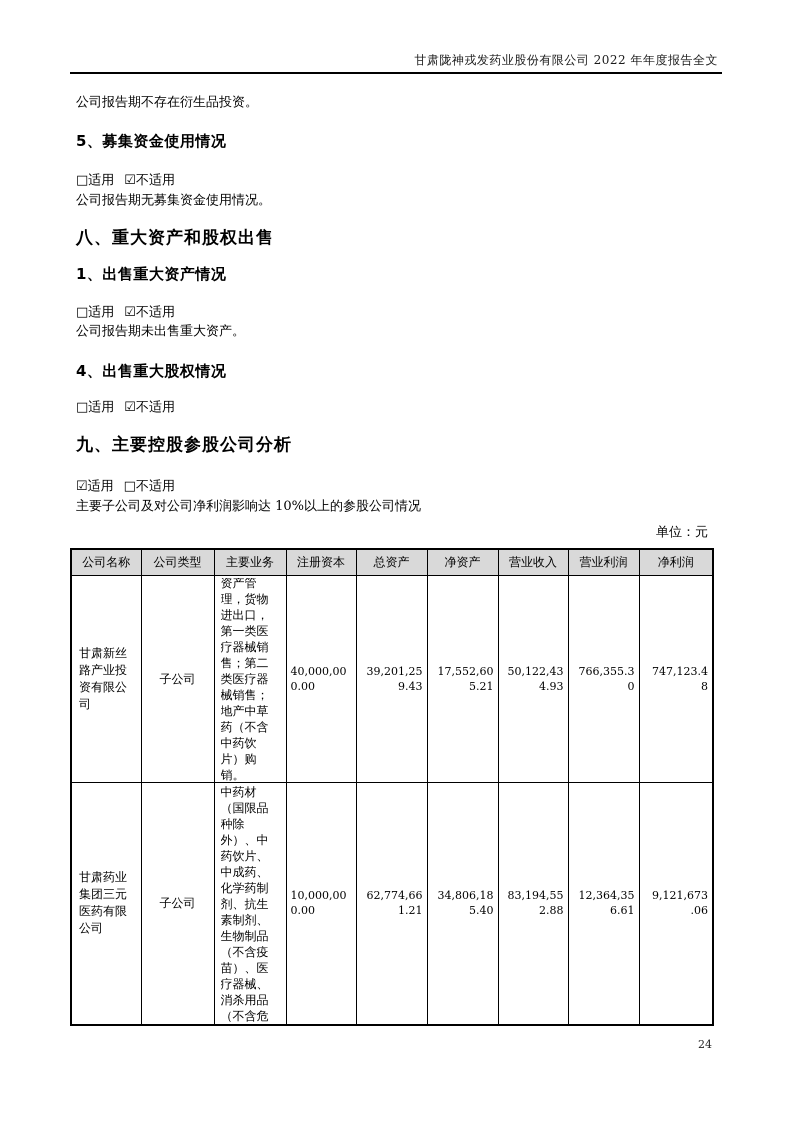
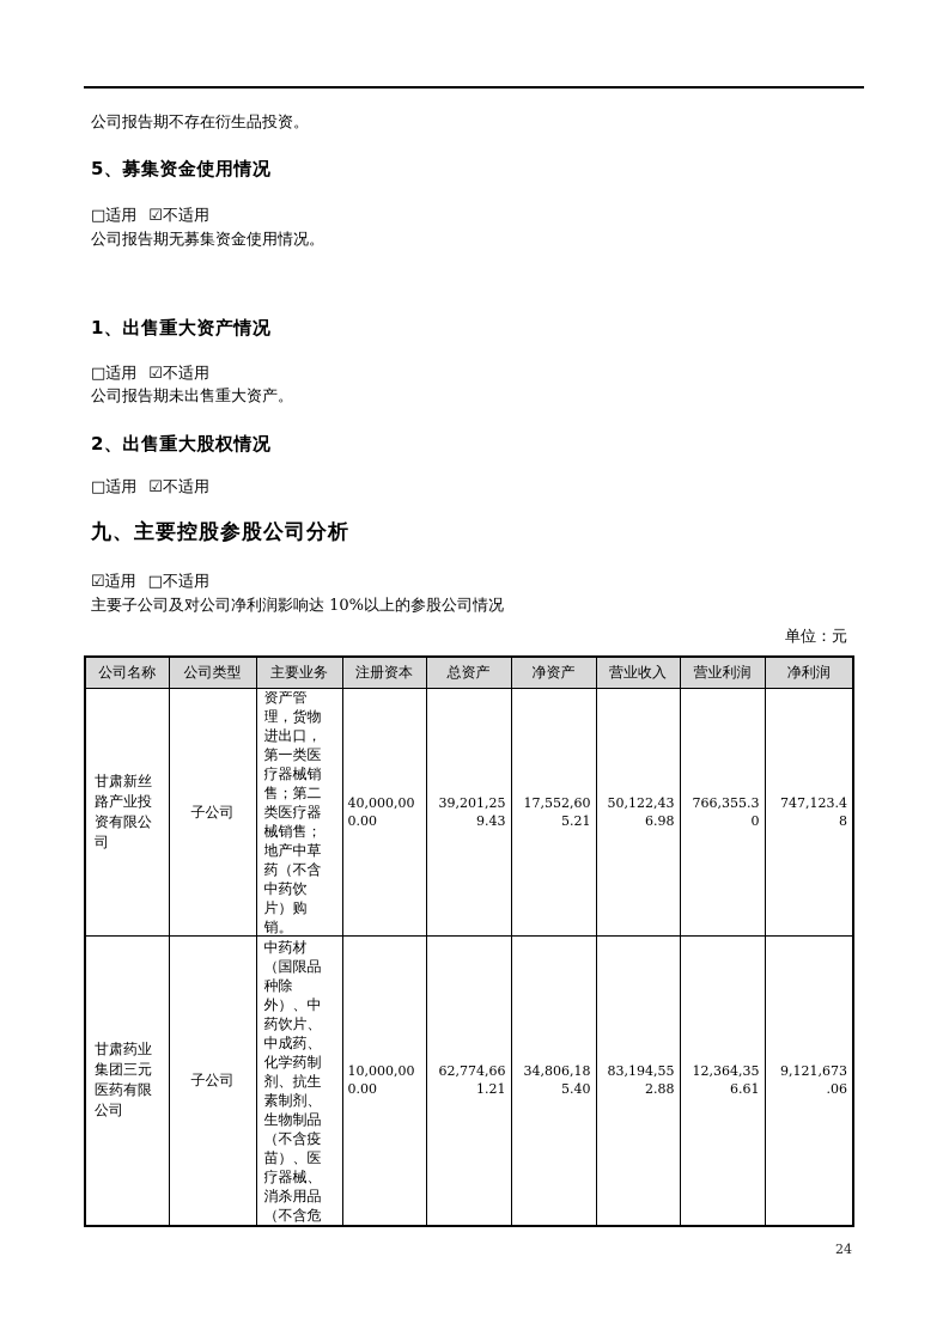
- 甘肃陇神戎发药业股份有限公司 2022 年年度报告全文
  公司报告期不存在衍生品投资。
  5、募集资金使用情况
  □适用 ☑不适用
  公司报告期无募集资金使用情况。
- 八、重大资产和股权出售
  1、出售重大资产情况
  □适用 ☑不适用
  公司报告期未出售重大资产。
- 4、出售重大股权情况
+ 2、出售重大股权情况
  □适用 ☑不适用
  九、主要控股参股公司分析
  ☑适用 □不适用
  主要子公司及对公司净利润影响达 10%以上的参股公司情况
  单位：元
  公司名称	公司类型	主要业务	注册资本	总资产	净资产	营业收入	营业利润	净利润
- 甘肃新丝路产业投资有限公司	子公司	资产管理，货物进出口，第一类医疗器械销售；第二类医疗器械销售；地产中草药（不含中药饮片）购销。	40,000,00 0.00	39,201,25 9.43	17,552,60 5.21	50,122,43 4.93	766,355.3 0	747,123.4 8
+ 甘肃新丝路产业投资有限公司	子公司	资产管理，货物进出口，第一类医疗器械销售；第二类医疗器械销售；地产中草药（不含中药饮片）购销。	40,000,00 0.00	39,201,25 9.43	17,552,60 5.21	50,122,43 6.98	766,355.3 0	747,123.4 8
  甘肃药业集团三元医药有限公司	子公司	中药材（国限品种除外）、中药饮片、中成药、化学药制剂、抗生素制剂、生物制品（不含疫苗）、医疗器械、消杀用品（不含危	10,000,00 0.00	62,774,66 1.21	34,806,18 5.40	83,194,55 2.88	12,364,35 6.61	9,121,673 .06
  24
